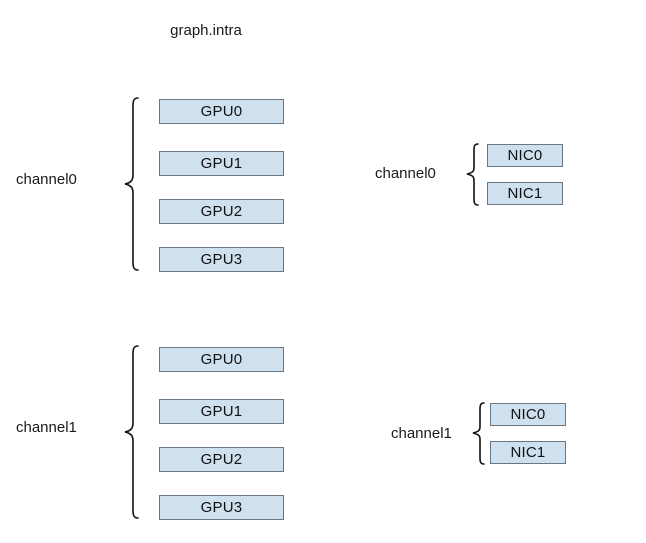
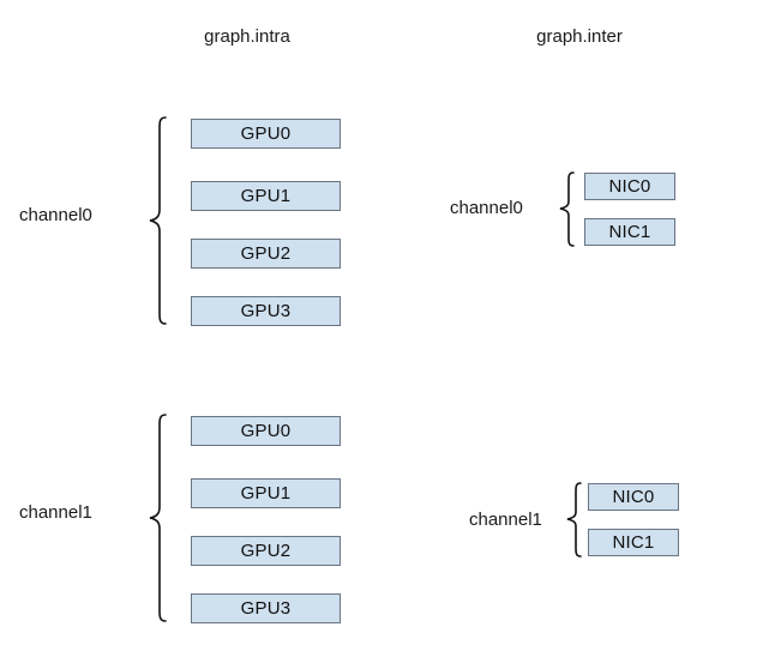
  graph.intra
+ graph.inter
  channel0
  GPU0
  GPU1
  GPU2
  GPU3
  channel1
  GPU0
  GPU1
  GPU2
  GPU3
  channel0
  NIC0
  NIC1
  channel1
  NIC0
  NIC1
